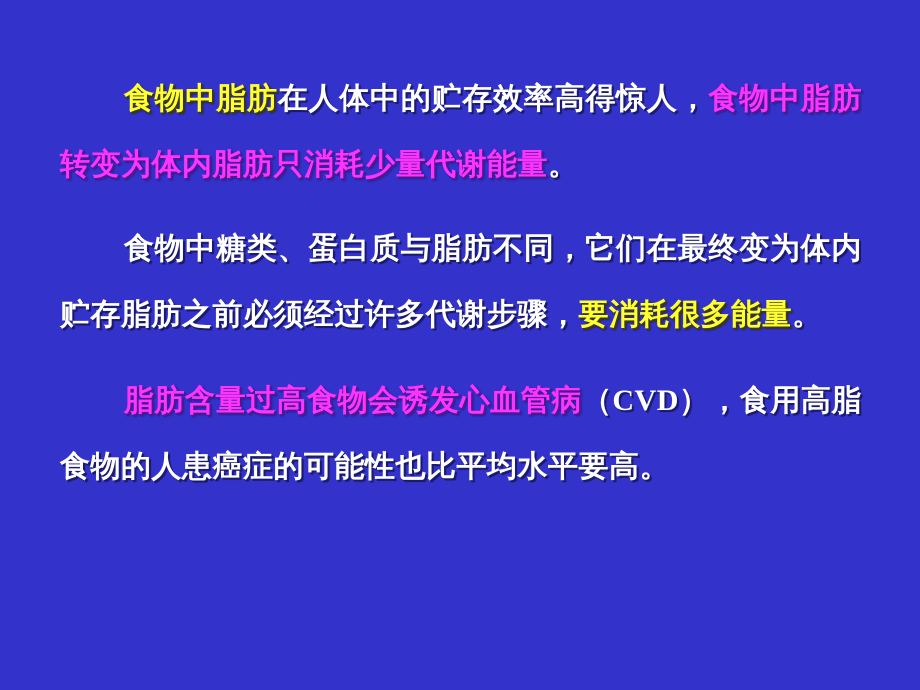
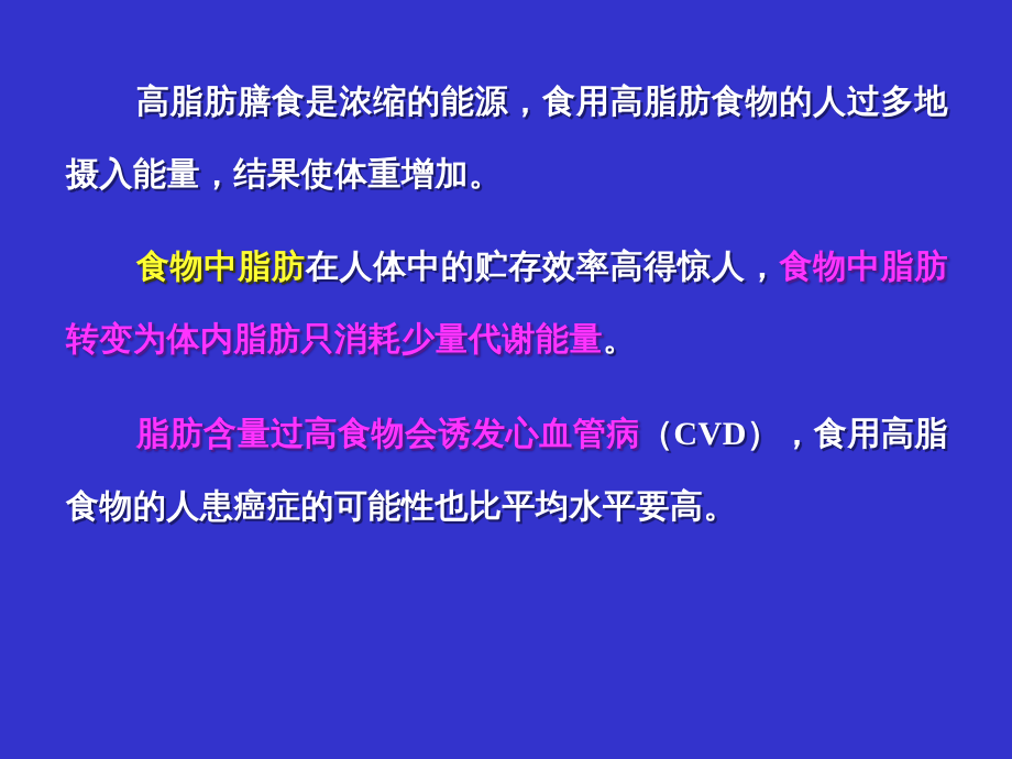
+ 高脂肪膳食是浓缩的能源，食用高脂肪食物的人过多地摄入能量，结果使体重增加。
  食物中脂肪在人体中的贮存效率高得惊人，食物中脂肪转变为体内脂肪只消耗少量代谢能量。
- 食物中糖类、蛋白质与脂肪不同，它们在最终变为体内贮存脂肪之前必须经过许多代谢步骤，要消耗很多能量。
  脂肪含量过高食物会诱发心血管病（CVD），食用高脂食物的人患癌症的可能性也比平均水平要高。
